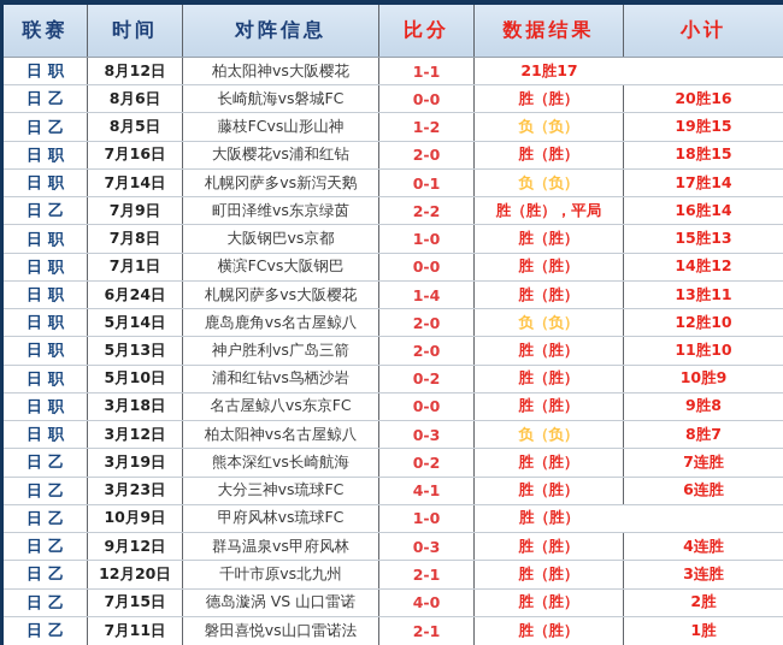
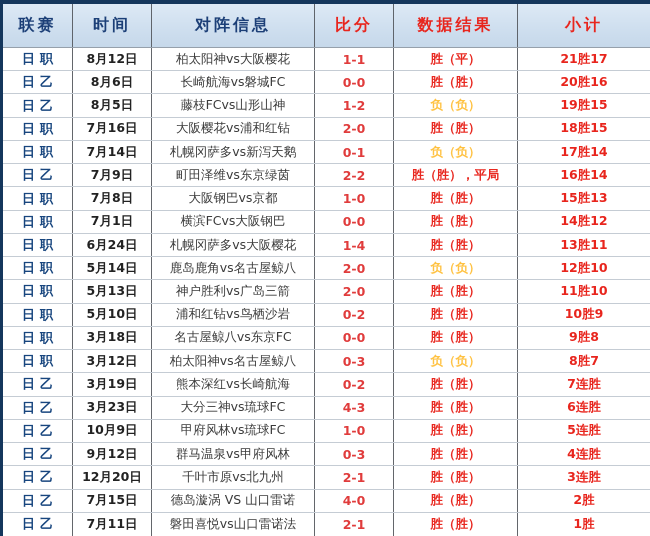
  联赛
  时间
  对阵信息
  比分
  数据结果
  小计
  日职
  8月12日
  柏太阳神vs大阪樱花
  1-1
+ 胜（平）
  21胜17
  日乙
  8月6日
  长崎航海vs磐城FC
  0-0
  胜（胜）
  20胜16
  日乙
  8月5日
  藤枝FCvs山形山神
  1-2
  负（负）
  19胜15
  日职
  7月16日
  大阪樱花vs浦和红钻
  2-0
  胜（胜）
  18胜15
  日职
  7月14日
  札幌冈萨多vs新泻天鹅
  0-1
  负（负）
  17胜14
  日乙
  7月9日
  町田泽维vs东京绿茵
  2-2
  胜（胜），平局
  16胜14
  日职
  7月8日
  大阪钢巴vs京都
  1-0
  胜（胜）
  15胜13
  日职
  7月1日
  横滨FCvs大阪钢巴
  0-0
  胜（胜）
  14胜12
  日职
  6月24日
  札幌冈萨多vs大阪樱花
  1-4
  胜（胜）
  13胜11
  日职
  5月14日
  鹿岛鹿角vs名古屋鲸八
  2-0
  负（负）
  12胜10
  日职
  5月13日
  神户胜利vs广岛三箭
  2-0
  胜（胜）
  11胜10
  日职
  5月10日
  浦和红钻vs鸟栖沙岩
  0-2
  胜（胜）
  10胜9
  日职
  3月18日
  名古屋鲸八vs东京FC
  0-0
  胜（胜）
  9胜8
  日职
  3月12日
  柏太阳神vs名古屋鲸八
  0-3
  负（负）
  8胜7
  日乙
  3月19日
  熊本深红vs长崎航海
  0-2
  胜（胜）
  7连胜
  日乙
  3月23日
  大分三神vs琉球FC
- 4-1
+ 4-3
  胜（胜）
  6连胜
  日乙
  10月9日
  甲府风林vs琉球FC
  1-0
  胜（胜）
+ 5连胜
  日乙
  9月12日
  群马温泉vs甲府风林
  0-3
  胜（胜）
  4连胜
  日乙
  12月20日
  千叶市原vs北九州
  2-1
  胜（胜）
  3连胜
  日乙
  7月15日
  德岛漩涡 VS 山口雷诺
  4-0
  胜（胜）
  2胜
  日乙
  7月11日
  磐田喜悦vs山口雷诺法
  2-1
  胜（胜）
  1胜
